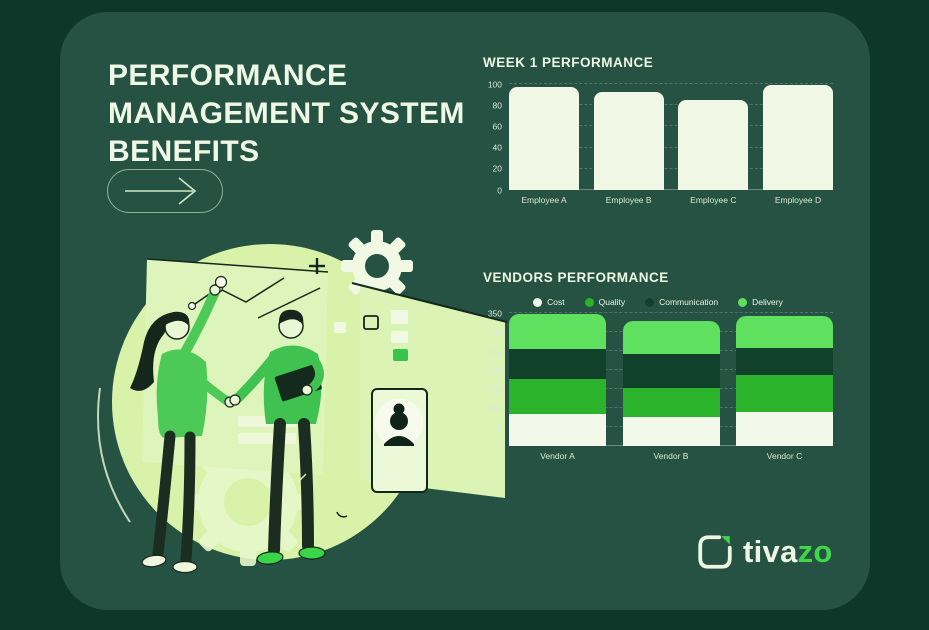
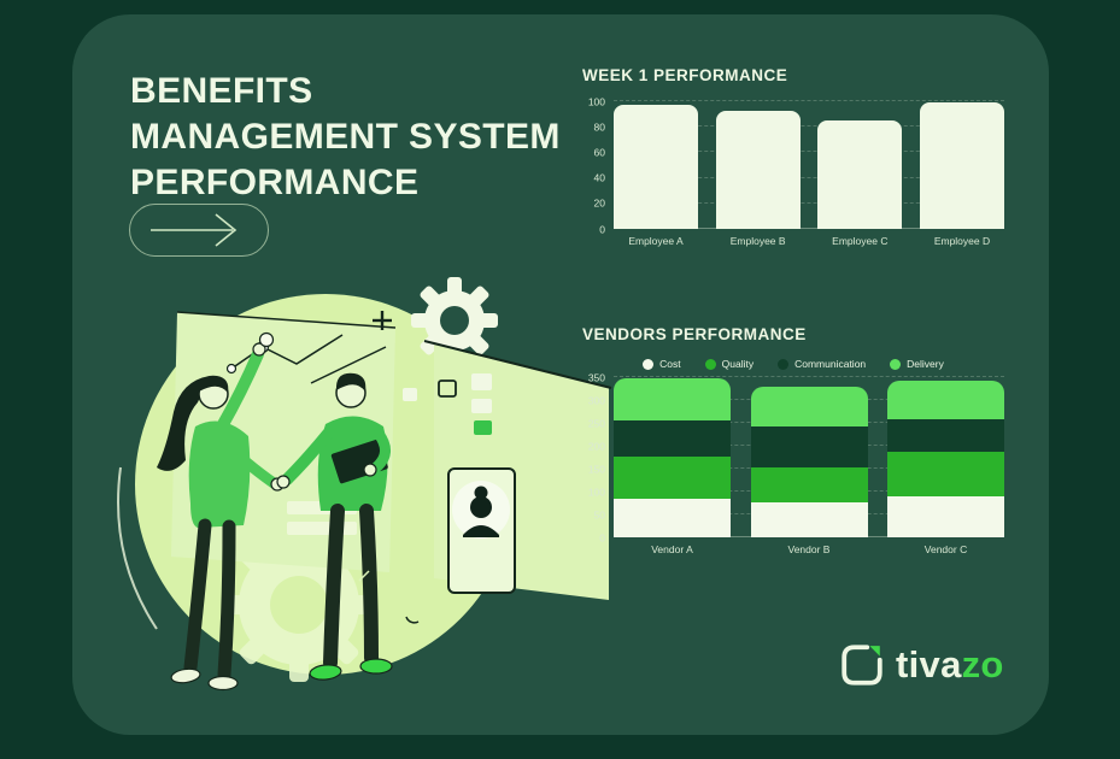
- PERFORMANCE
+ BENEFITS
  MANAGEMENT SYSTEM
- BENEFITS
+ PERFORMANCE
  WEEK 1 PERFORMANCE
  0
  20
  40
  60
  80
  100
  Employee A
  Employee B
  Employee C
  Employee D
  VENDORS PERFORMANCE
  Cost
  Quality
  Communication
  Delivery
  50
  150
  200
  250
  300
  350
  Vendor A
  Vendor B
  Vendor C
  tivazo
